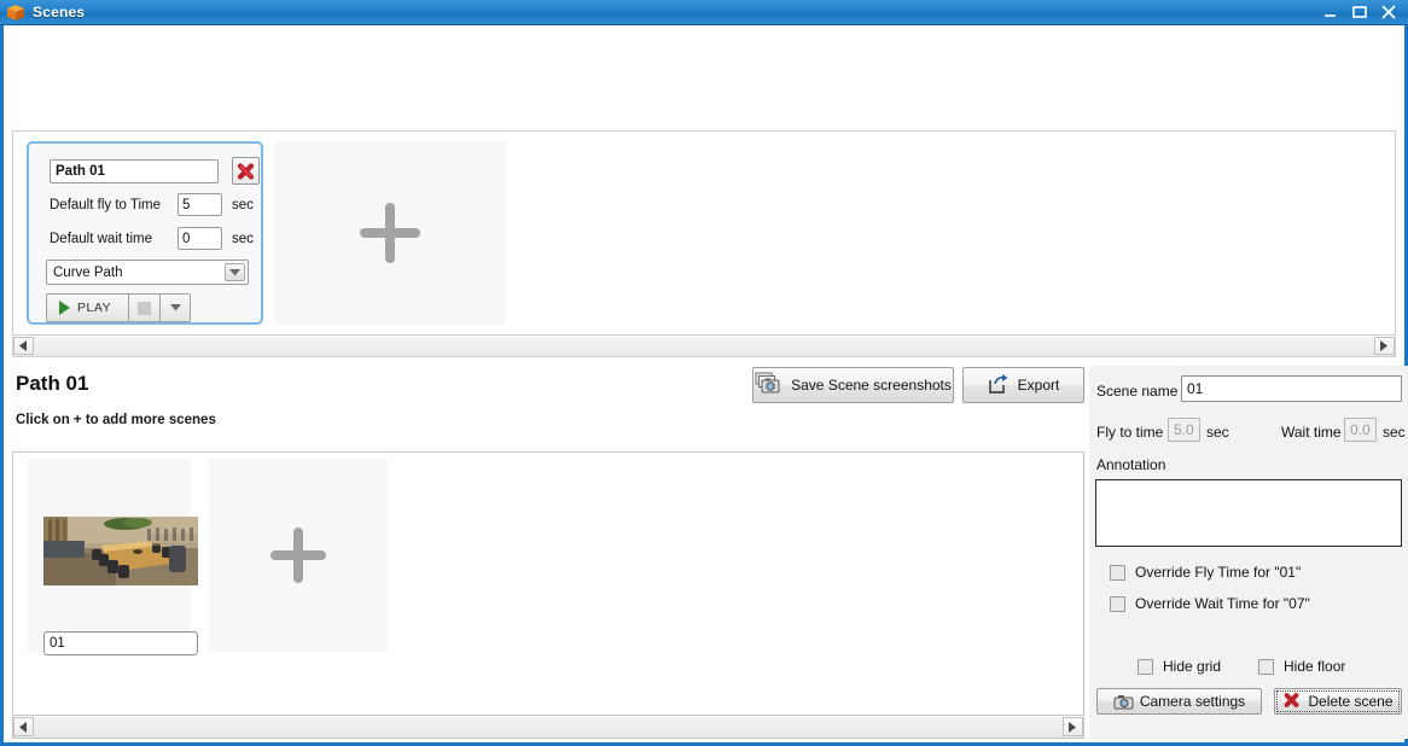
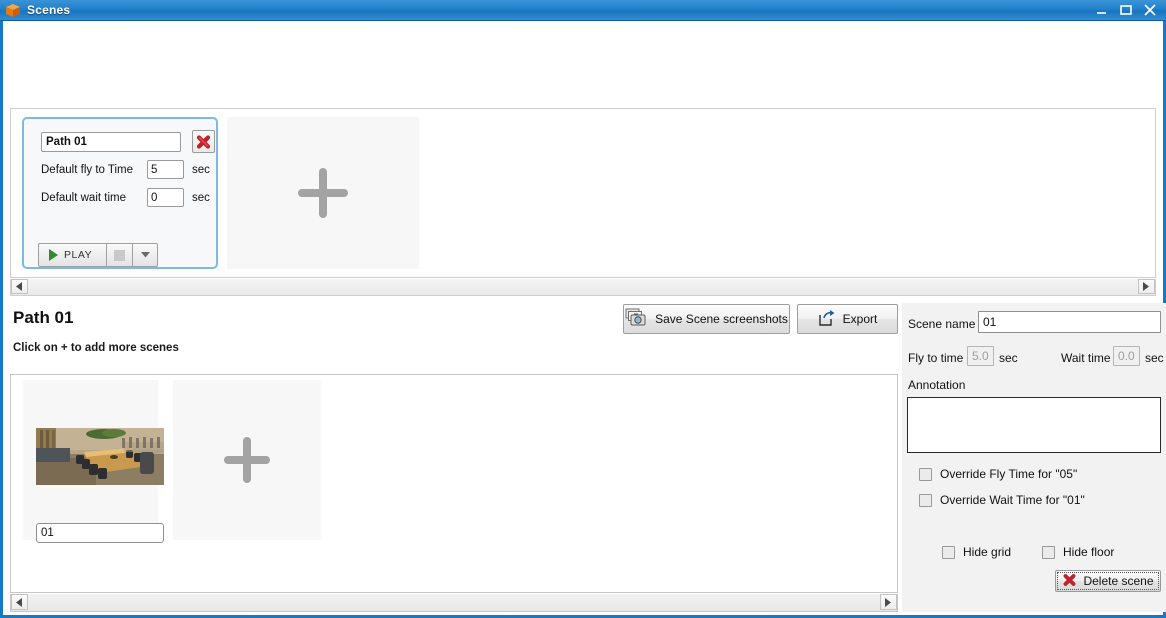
  Scenes
  Path 01
  Default fly to Time
  5
  sec
  Default wait time
  0
  sec
- Curve Path
  PLAY
  Path 01
  Click on + to add more scenes
  Save Scene screenshots
  Export
  01
  Scene name
  01
  Fly to time
  5.0
  sec
  Wait time
  0.0
  sec
  Annotation
- Override Fly Time for "01"
+ Override Fly Time for "05"
- Override Wait Time for "07"
+ Override Wait Time for "01"
  Hide grid
  Hide floor
- Camera settings
  Delete scene
